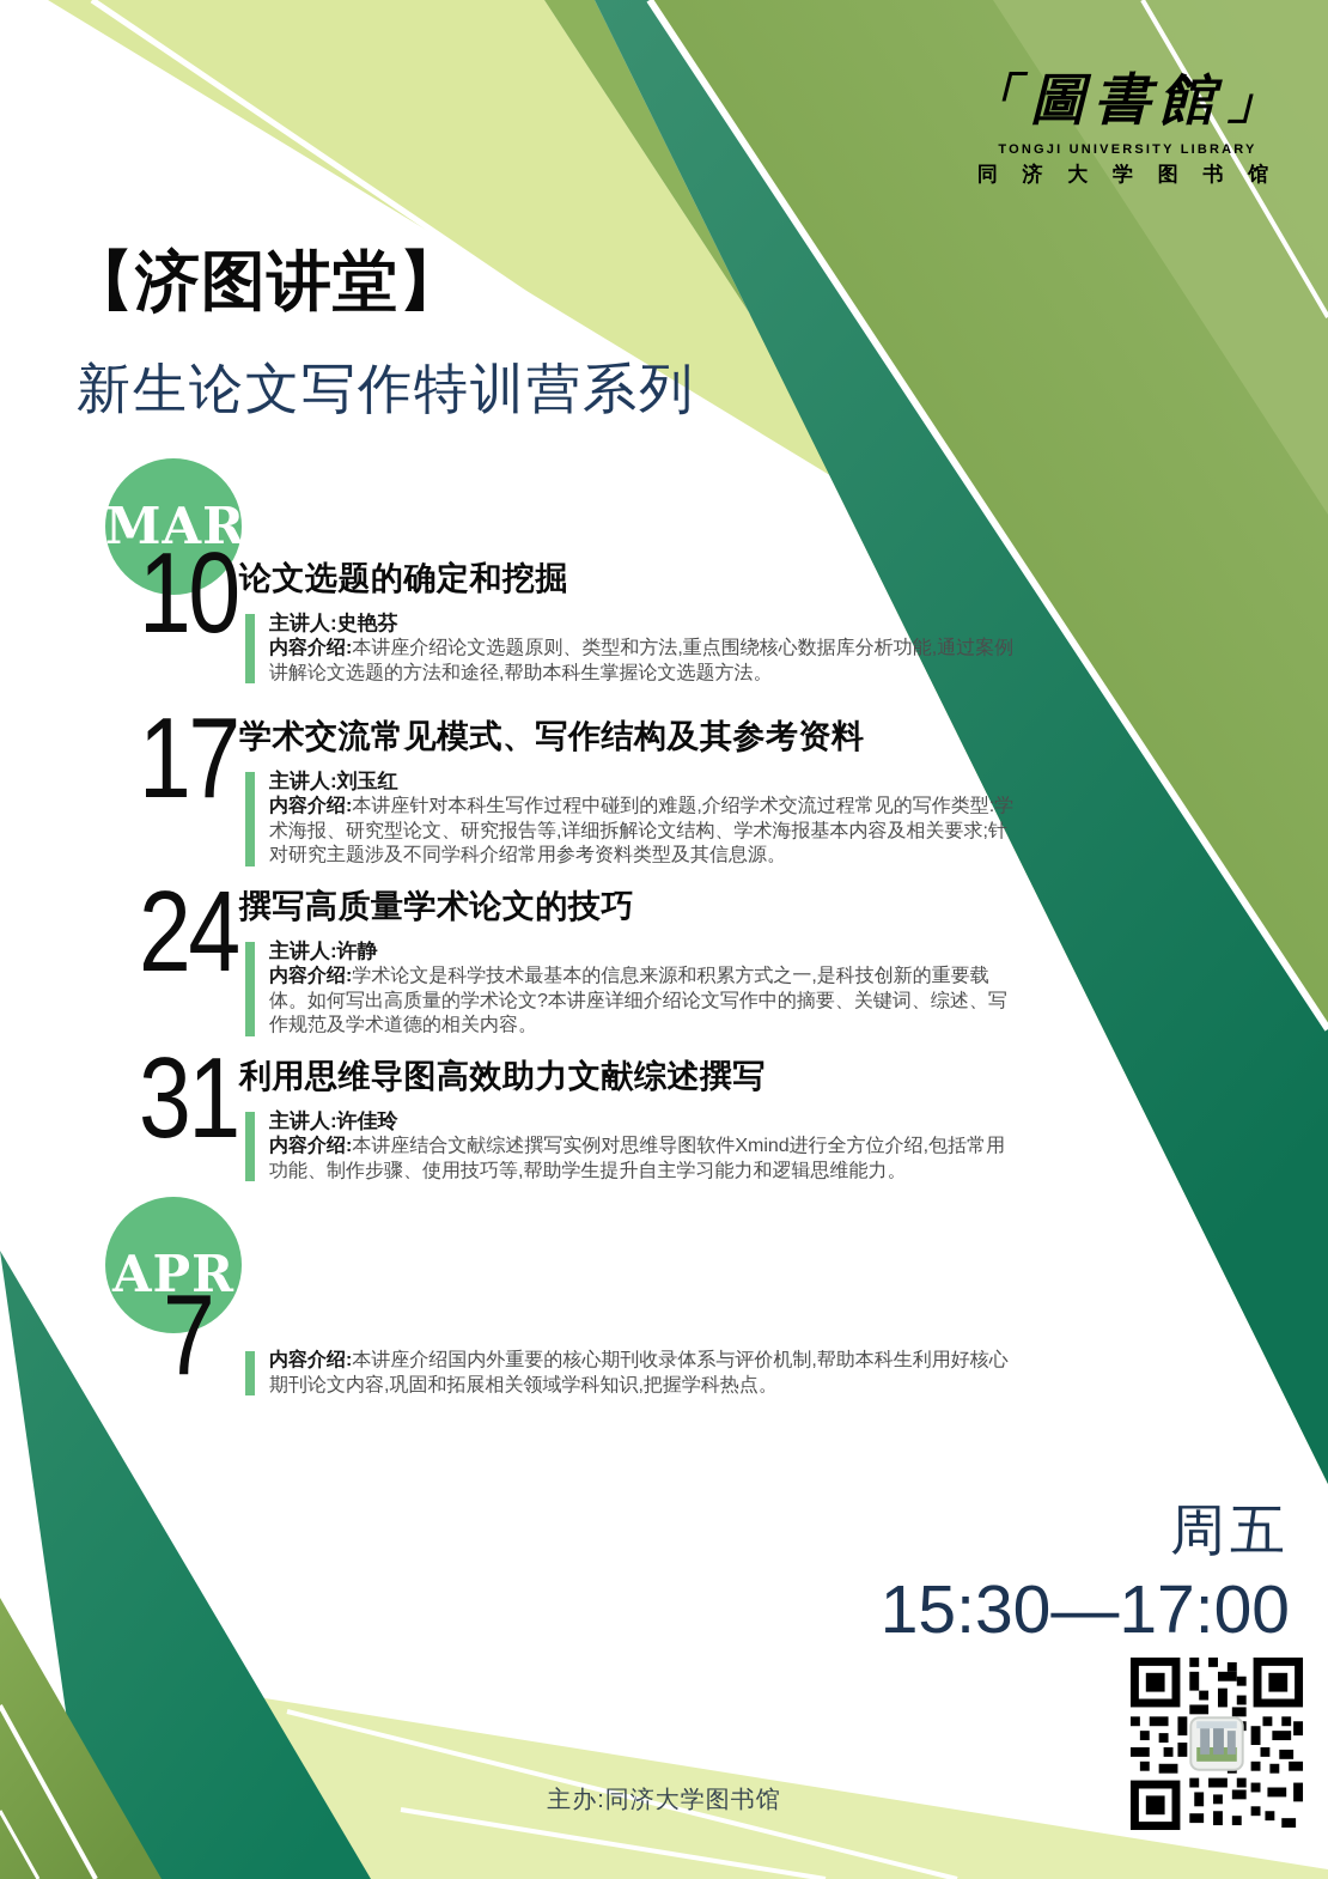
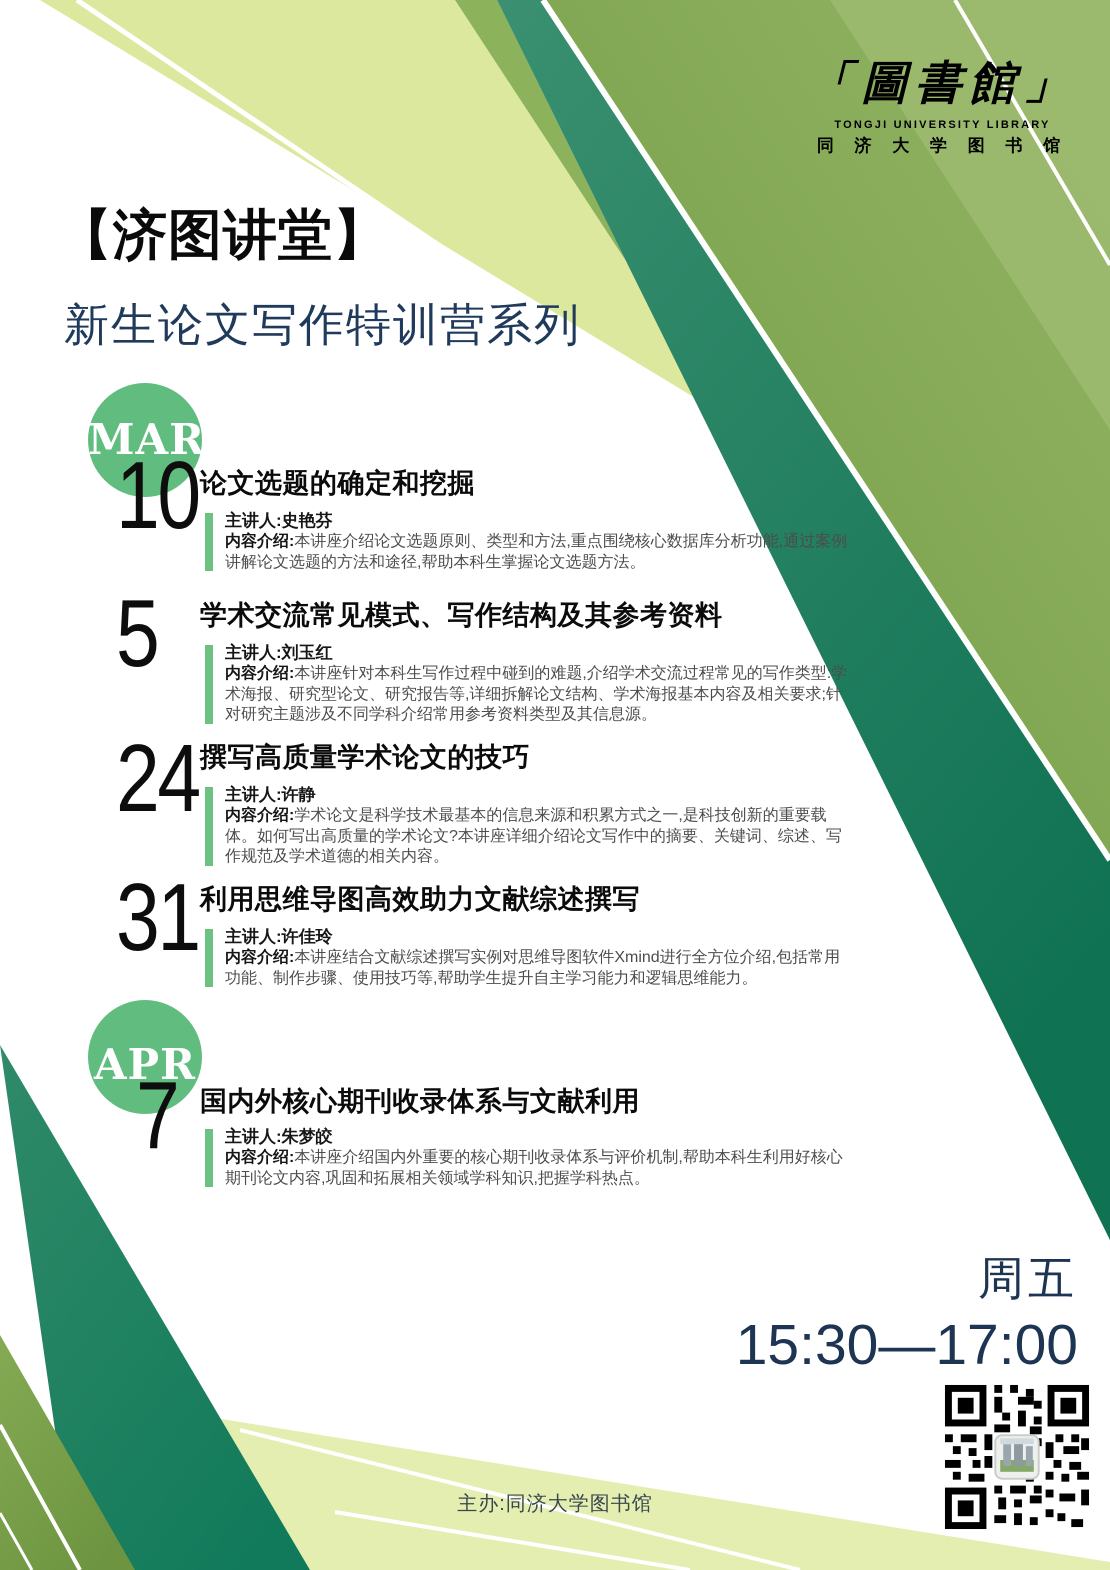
  「圖書館」
  TONGJI UNIVERSITY LIBRARY
  同 济 大 学 图 书 馆
  【济图讲堂】
  新生论文写作特训营系列
  MAR
  APR
  10
  论文选题的确定和挖掘
  主讲人:史艳芬
  内容介绍:本讲座介绍论文选题原则、类型和方法,重点围绕核心数据库分析功能,通过案例讲解论文选题的方法和途径,帮助本科生掌握论文选题方法。
- 17
+ 5
  学术交流常见模式、写作结构及其参考资料
  主讲人:刘玉红
  内容介绍:本讲座针对本科生写作过程中碰到的难题,介绍学术交流过程常见的写作类型:学术海报、研究型论文、研究报告等,详细拆解论文结构、学术海报基本内容及相关要求;针对研究主题涉及不同学科介绍常用参考资料类型及其信息源。
  24
  撰写高质量学术论文的技巧
  主讲人:许静
  内容介绍:学术论文是科学技术最基本的信息来源和积累方式之一,是科技创新的重要载体。如何写出高质量的学术论文?本讲座详细介绍论文写作中的摘要、关键词、综述、写作规范及学术道德的相关内容。
  31
  利用思维导图高效助力文献综述撰写
  主讲人:许佳玲
  内容介绍:本讲座结合文献综述撰写实例对思维导图软件Xmind进行全方位介绍,包括常用功能、制作步骤、使用技巧等,帮助学生提升自主学习能力和逻辑思维能力。
  7
+ 国内外核心期刊收录体系与文献利用
+ 主讲人:朱梦皎
  内容介绍:本讲座介绍国内外重要的核心期刊收录体系与评价机制,帮助本科生利用好核心期刊论文内容,巩固和拓展相关领域学科知识,把握学科热点。
  周五
  15:30—17:00
  主办:同济大学图书馆
